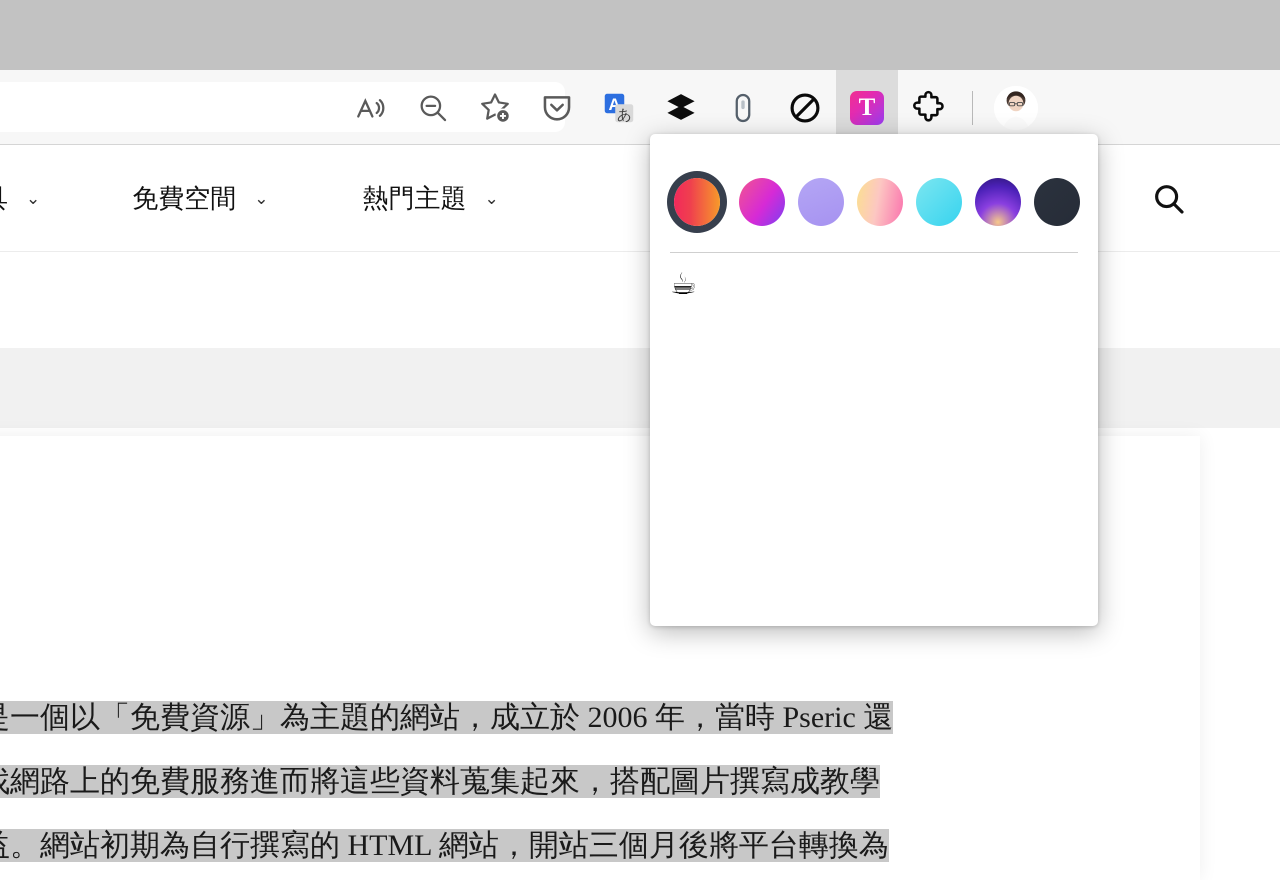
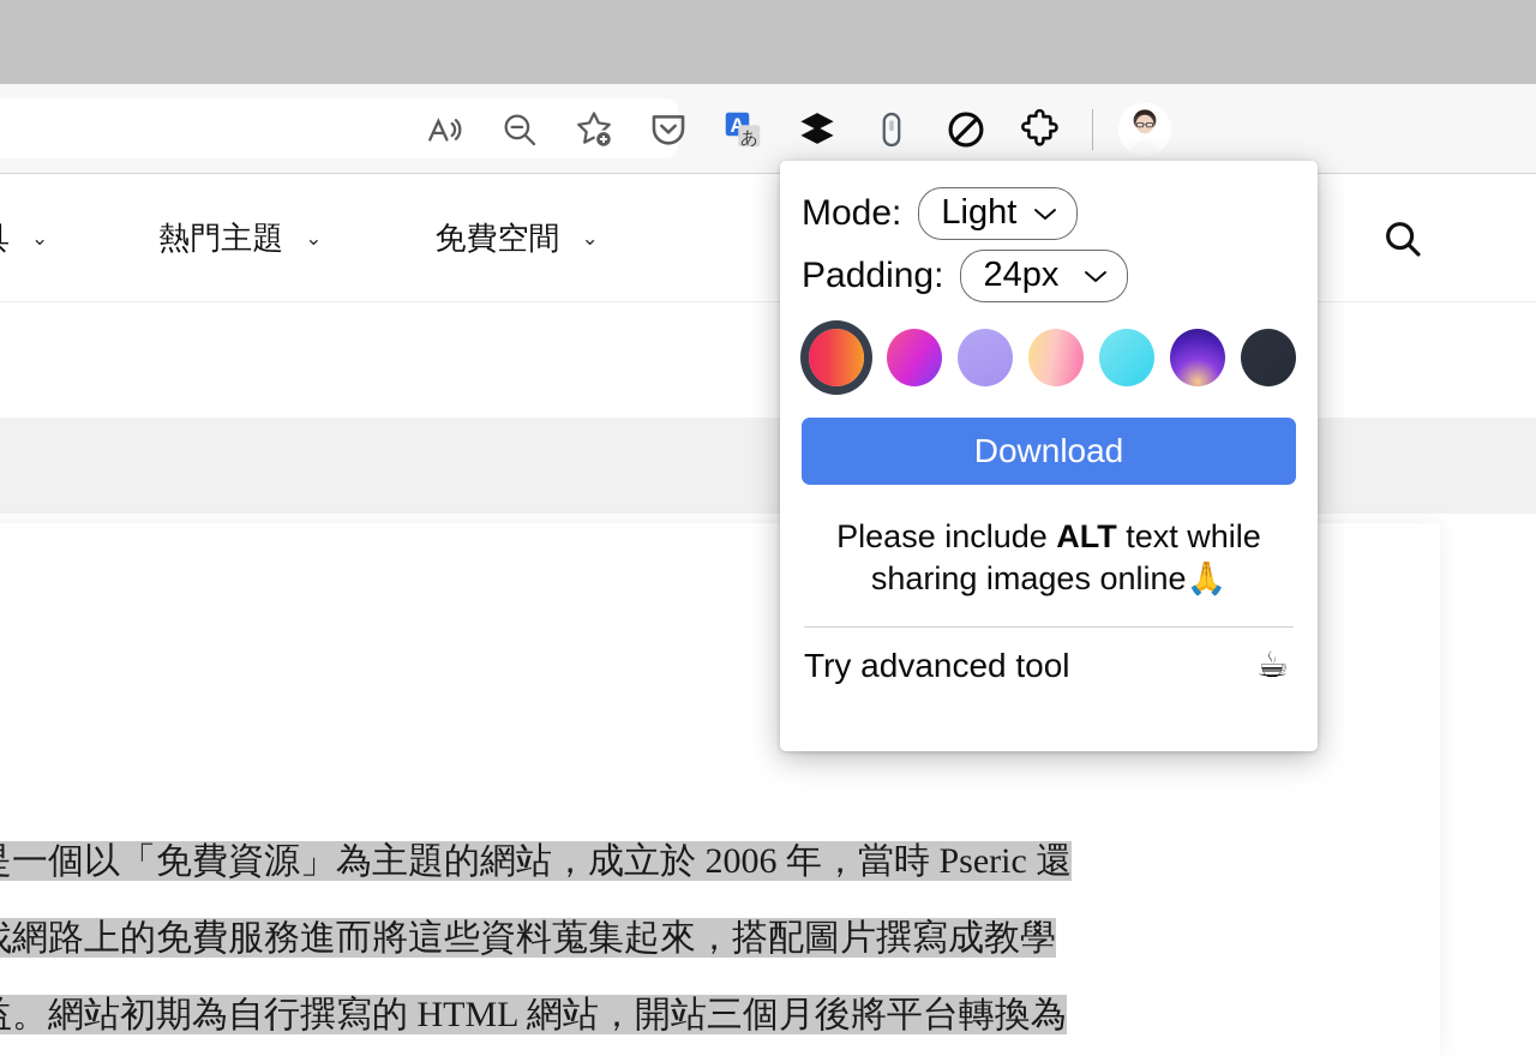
  A
  あ
- T
  ⌄
- 免費空間
+ 熱門主題
  ⌄
- 熱門主題
+ 免費空間
  ⌄
  一個以「免費資源」為主題的網站，成立於 2006 年，當時 Pseric 還
  網路上的免費服務進而將這些資料蒐集起來，搭配圖片撰寫成教學
  。網站初期為自行撰寫的 HTML 網站，開站三個月後將平台轉換為
+ Mode:
+ Light
+ Padding:
+ 24px
+ Download
+ Please include ALT text while sharing images online🙏
+ Try advanced tool
  ☕
